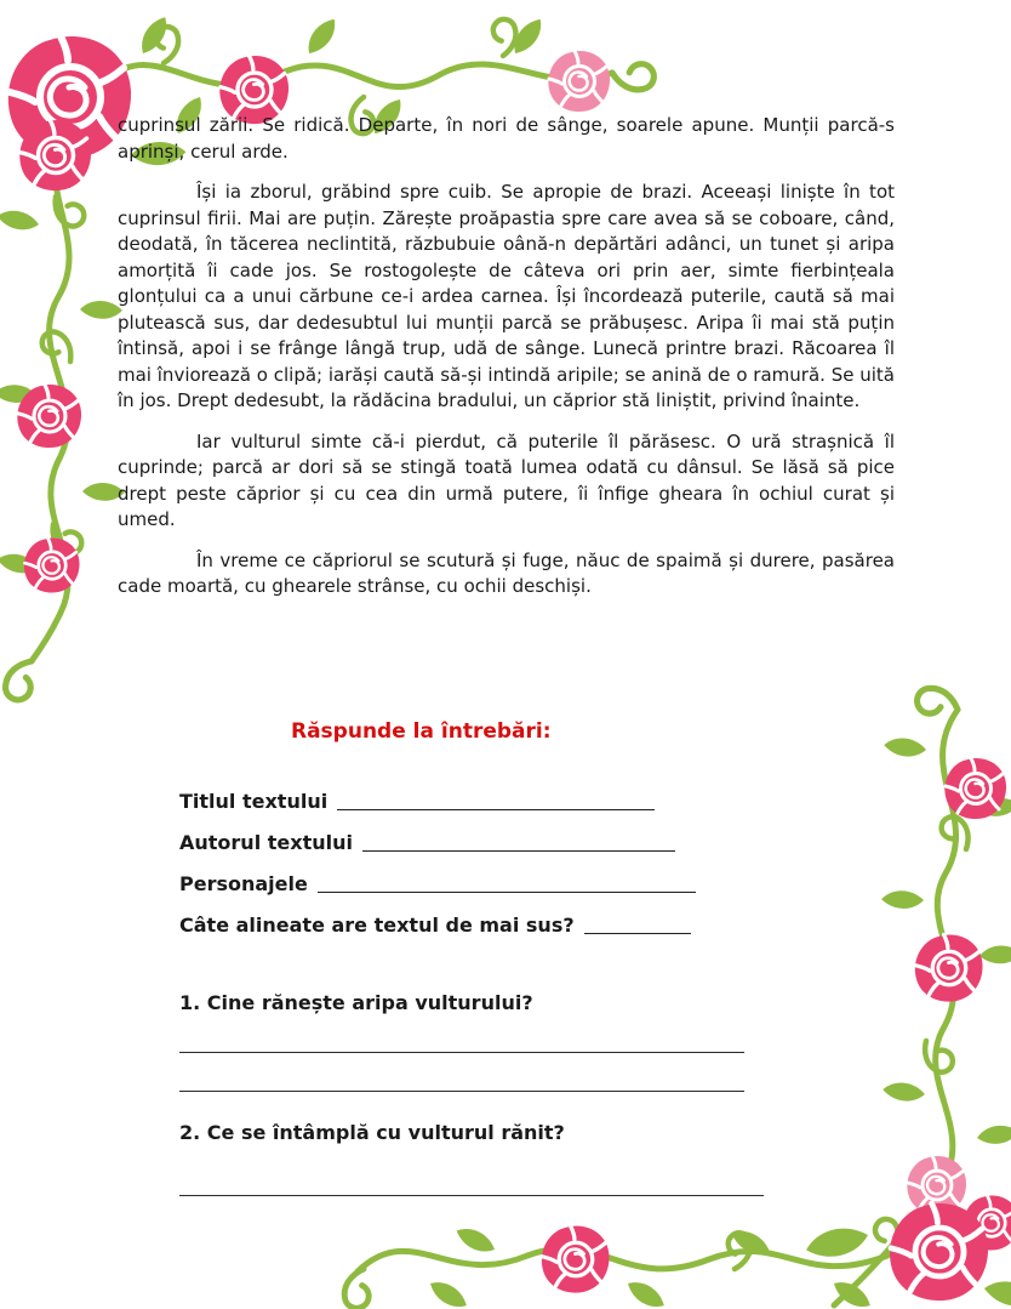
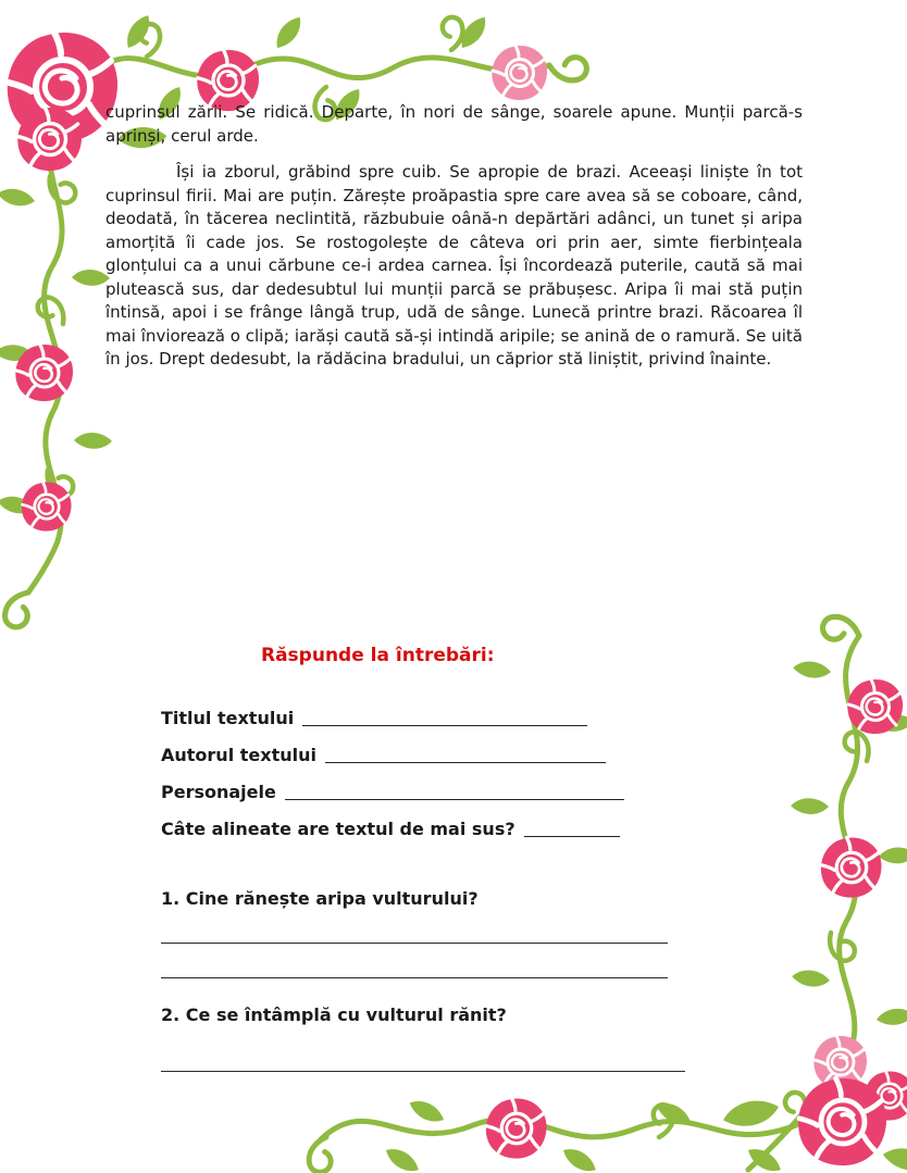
  cuprinsul zării. Se ridică. Departe, în nori de sânge, soarele apune. Munții parcă-s aprinși, cerul arde.
  Își ia zborul, grăbind spre cuib. Se apropie de brazi. Aceeași liniște în tot cuprinsul firii. Mai are puțin. Zărește proăpastia spre care avea să se coboare, când, deodată, în tăcerea neclintită, răzbubuie oână-n depărtări adânci, un tunet și aripa amorțită îi cade jos. Se rostogolește de câteva ori prin aer, simte fierbințeala glonțului ca a unui cărbune ce-i ardea carnea. Își încordează puterile, caută să mai plutească sus, dar dedesubtul lui munții parcă se prăbușesc. Aripa îi mai stă puțin întinsă, apoi i se frânge lângă trup, udă de sânge. Lunecă printre brazi. Răcoarea îl mai înviorează o clipă; iarăși caută să-și intindă aripile; se anină de o ramură. Se uită în jos. Drept dedesubt, la rădăcina bradului, un căprior stă liniștit, privind înainte.
- Iar vulturul simte că-i pierdut, că puterile îl părăsesc. O ură strașnică îl cuprinde; parcă ar dori să se stingă toată lumea odată cu dânsul. Se lăsă să pice drept peste căprior și cu cea din urmă putere, îi înfige gheara în ochiul curat și umed.
- În vreme ce căpriorul se scutură și fuge, năuc de spaimă și durere, pasărea cade moartă, cu ghearele strânse, cu ochii deschiși.
  Răspunde la întrebări:
  Titlul textului
  Autorul textului
  Personajele
  Câte alineate are textul de mai sus?
  1. Cine rănește aripa vulturului?
  2. Ce se întâmplă cu vulturul rănit?
